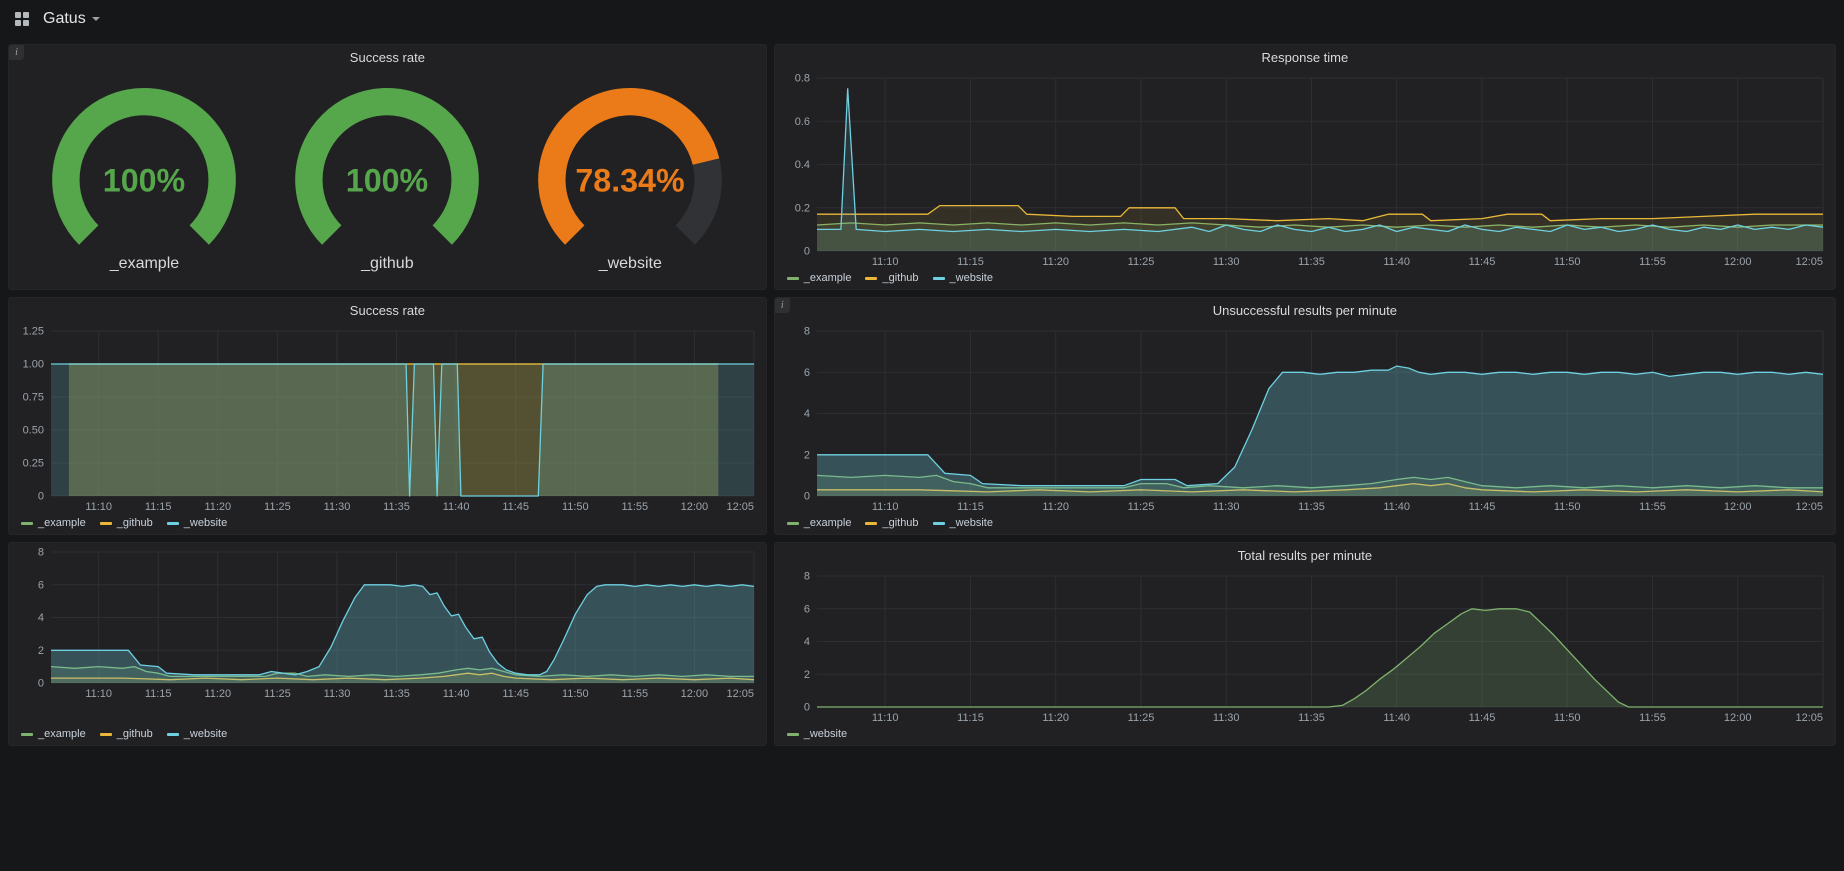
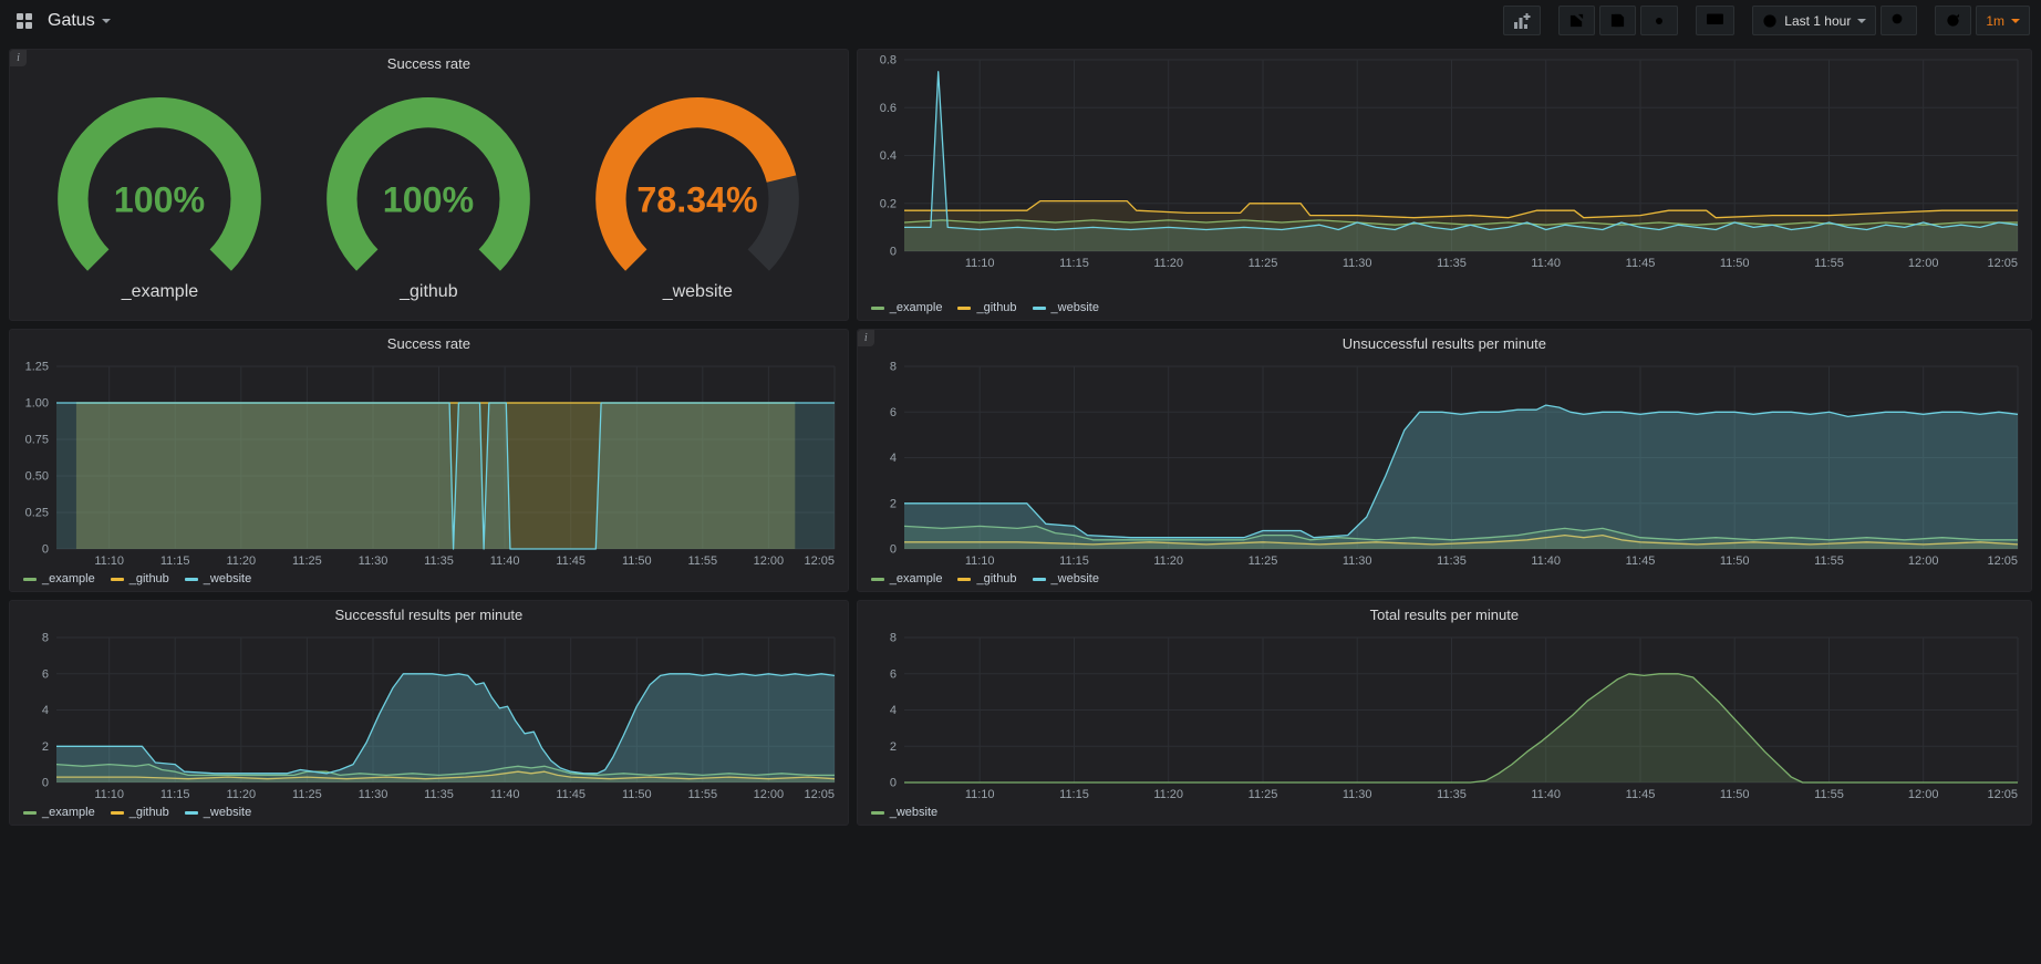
  Gatus
+ Last 1 hour
+ 1m
  i
  Success rate
  100%
  _example
  100%
  _github
  78.34%
  _website
- Response time
  0
  0.2
  0.4
  0.6
  0.8
  11:10
  11:15
  11:20
  11:25
  11:30
  11:35
  11:40
  11:45
  11:50
  11:55
  12:00
  12:05
  _example
  _github
  _website
  Success rate
  0
  0.25
  0.50
  0.75
  1.00
  1.25
  11:10
  11:15
  11:20
  11:25
  11:30
  11:35
  11:40
  11:45
  11:50
  11:55
  12:00
  12:05
  _example
  _github
  _website
  i
  Unsuccessful results per minute
  0
  2
  4
  6
  8
  11:10
  11:15
  11:20
  11:25
  11:30
  11:35
  11:40
  11:45
  11:50
  11:55
  12:00
  12:05
  _example
  _github
  _website
+ Successful results per minute
  0
  2
  4
  6
  8
  11:10
  11:15
  11:20
  11:25
  11:30
  11:35
  11:40
  11:45
  11:50
  11:55
  12:00
  12:05
  _example
  _github
  _website
  Total results per minute
  0
  2
  4
  6
  8
  11:10
  11:15
  11:20
  11:25
  11:30
  11:35
  11:40
  11:45
  11:50
  11:55
  12:00
  12:05
  _website
